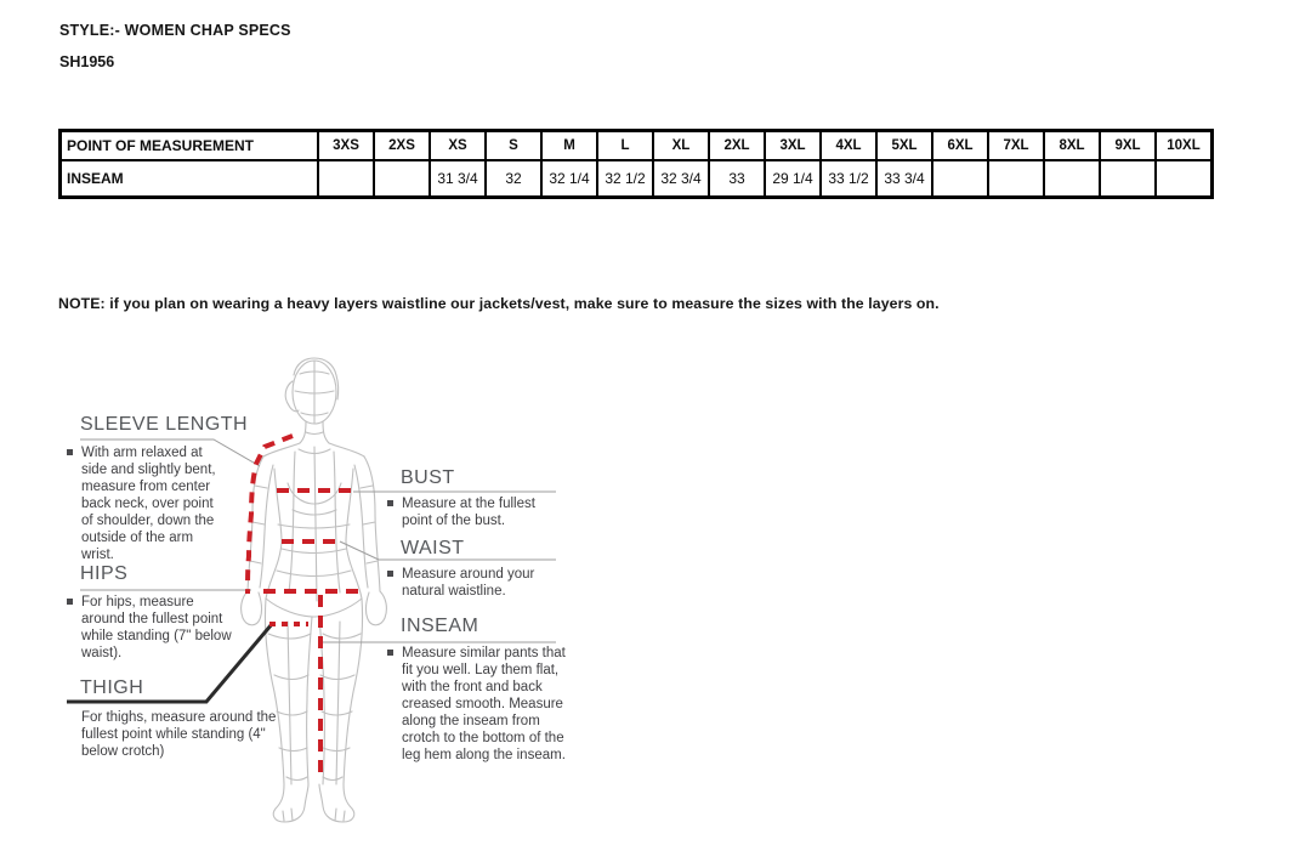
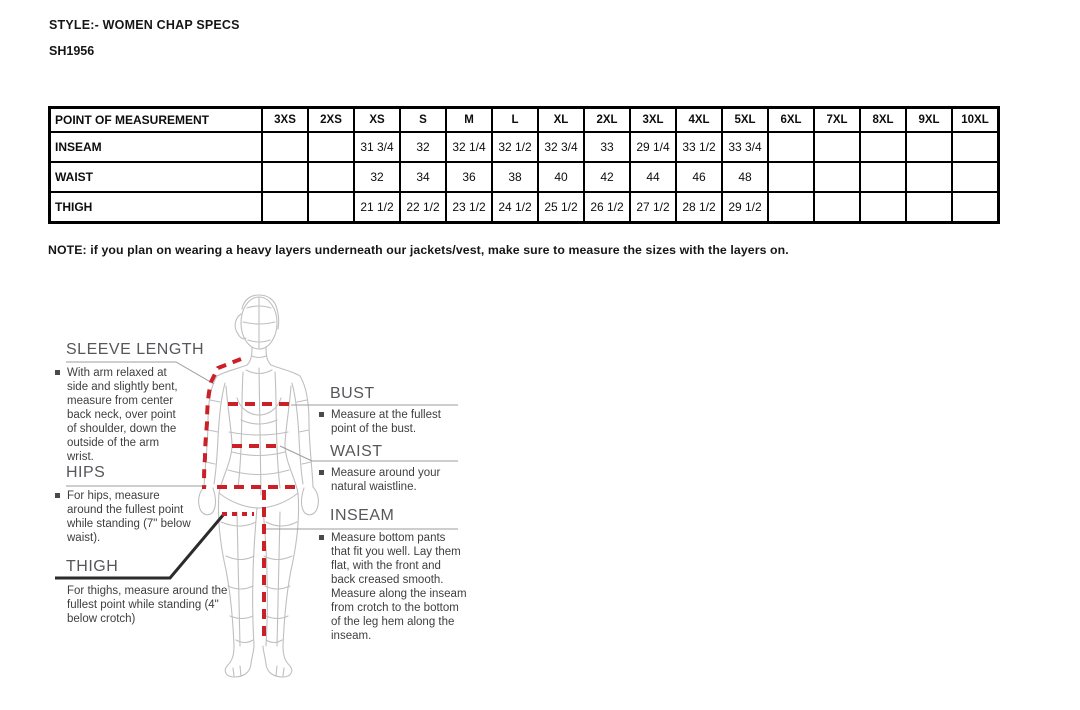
  STYLE:- WOMEN CHAP SPECS
  SH1956
  POINT OF MEASUREMENT	3XS	2XS	XS	S	M	L	XL	2XL	3XL	4XL	5XL	6XL	7XL	8XL	9XL	10XL
  INSEAM			31 3/4	32	32 1/4	32 1/2	32 3/4	33	29 1/4	33 1/2	33 3/4
+ WAIST			32	34	36	38	40	42	44	46	48
+ THIGH			21 1/2	22 1/2	23 1/2	24 1/2	25 1/2	26 1/2	27 1/2	28 1/2	29 1/2
- NOTE: if you plan on wearing a heavy layers waistline our jackets/vest, make sure to measure the sizes with the layers on.
+ NOTE: if you plan on wearing a heavy layers underneath our jackets/vest, make sure to measure the sizes with the layers on.
  SLEEVE LENGTH
  With arm relaxed at side and slightly bent, measure from center back neck, over point of shoulder, down the outside of the arm wrist.
  HIPS
  For hips, measure around the fullest point while standing (7" below waist).
  THIGH
  For thighs, measure around the fullest point while standing (4" below crotch)
  BUST
  Measure at the fullest point of the bust.
  WAIST
  Measure around your natural waistline.
  INSEAM
- Measure similar pants that fit you well. Lay them flat, with the front and back creased smooth. Measure along the inseam from crotch to the bottom of the leg hem along the inseam.
+ Measure bottom pants that fit you well. Lay them flat, with the front and back creased smooth. Measure along the inseam from crotch to the bottom of the leg hem along the inseam.
